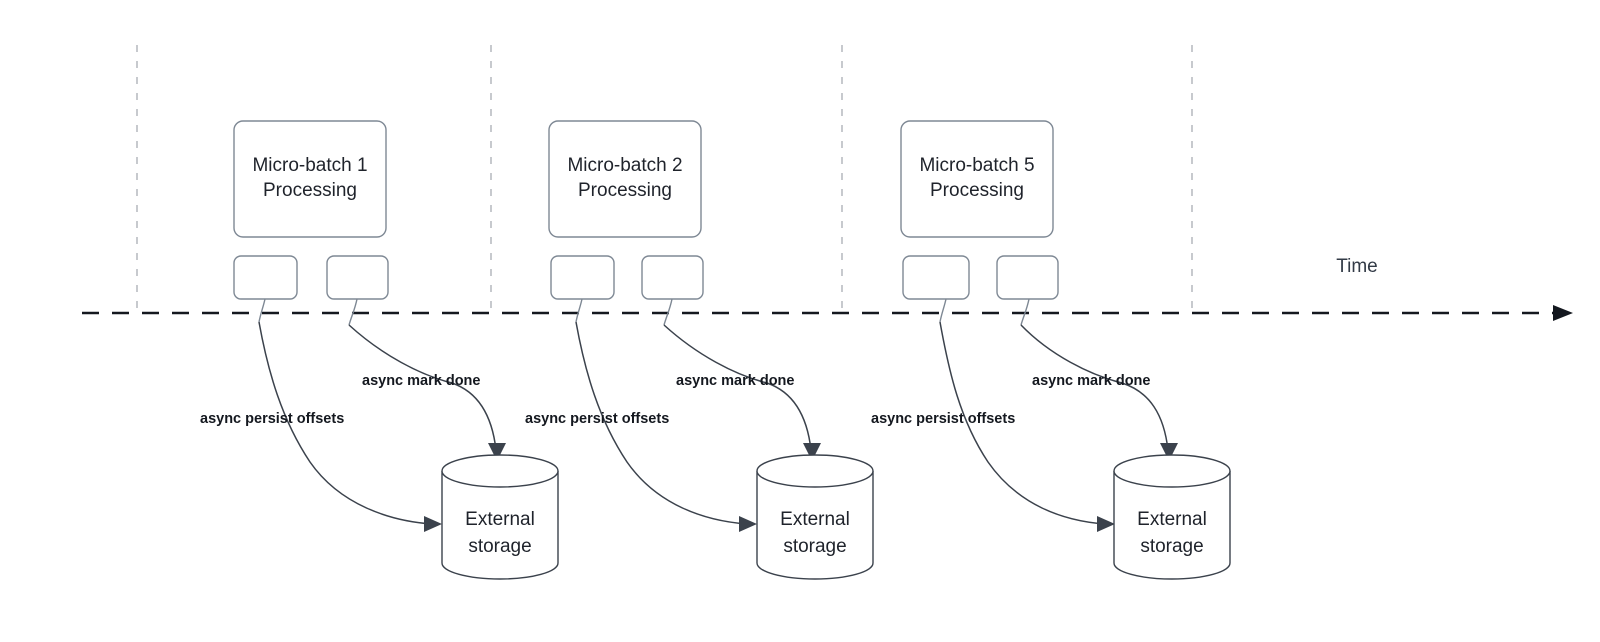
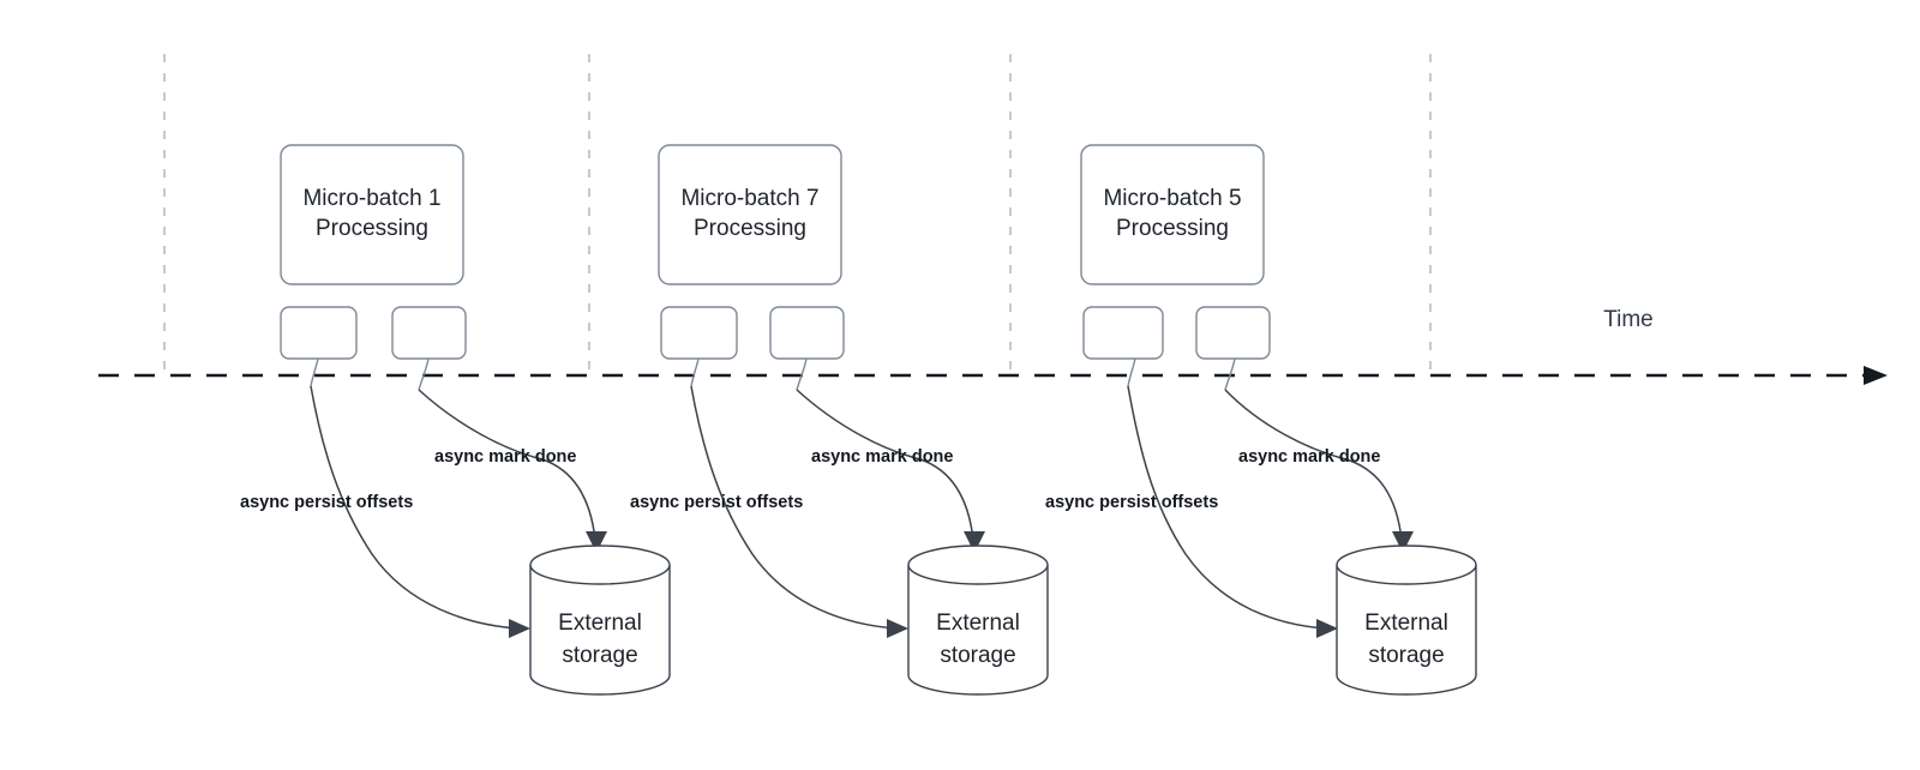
  Time
  Micro-batch 1
  Processing
  async persist offsets
  async mark done
  External
  storage
- Micro-batch 2
+ Micro-batch 7
  Processing
  async persist offsets
  async mark done
  External
  storage
  Micro-batch 5
  Processing
  async persist offsets
  async mark done
  External
  storage
